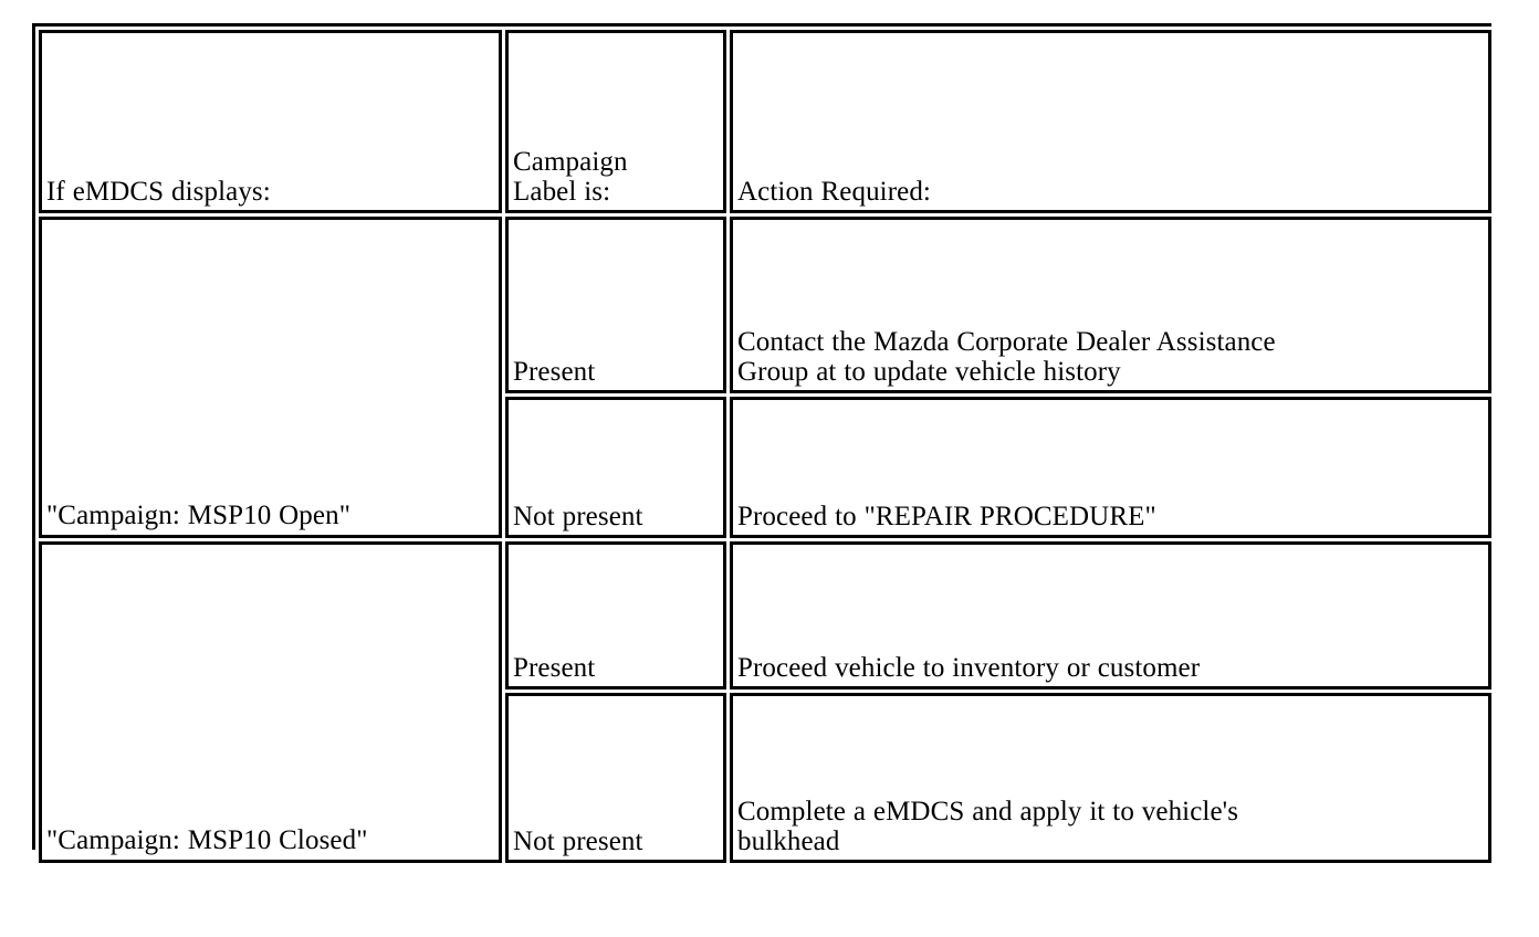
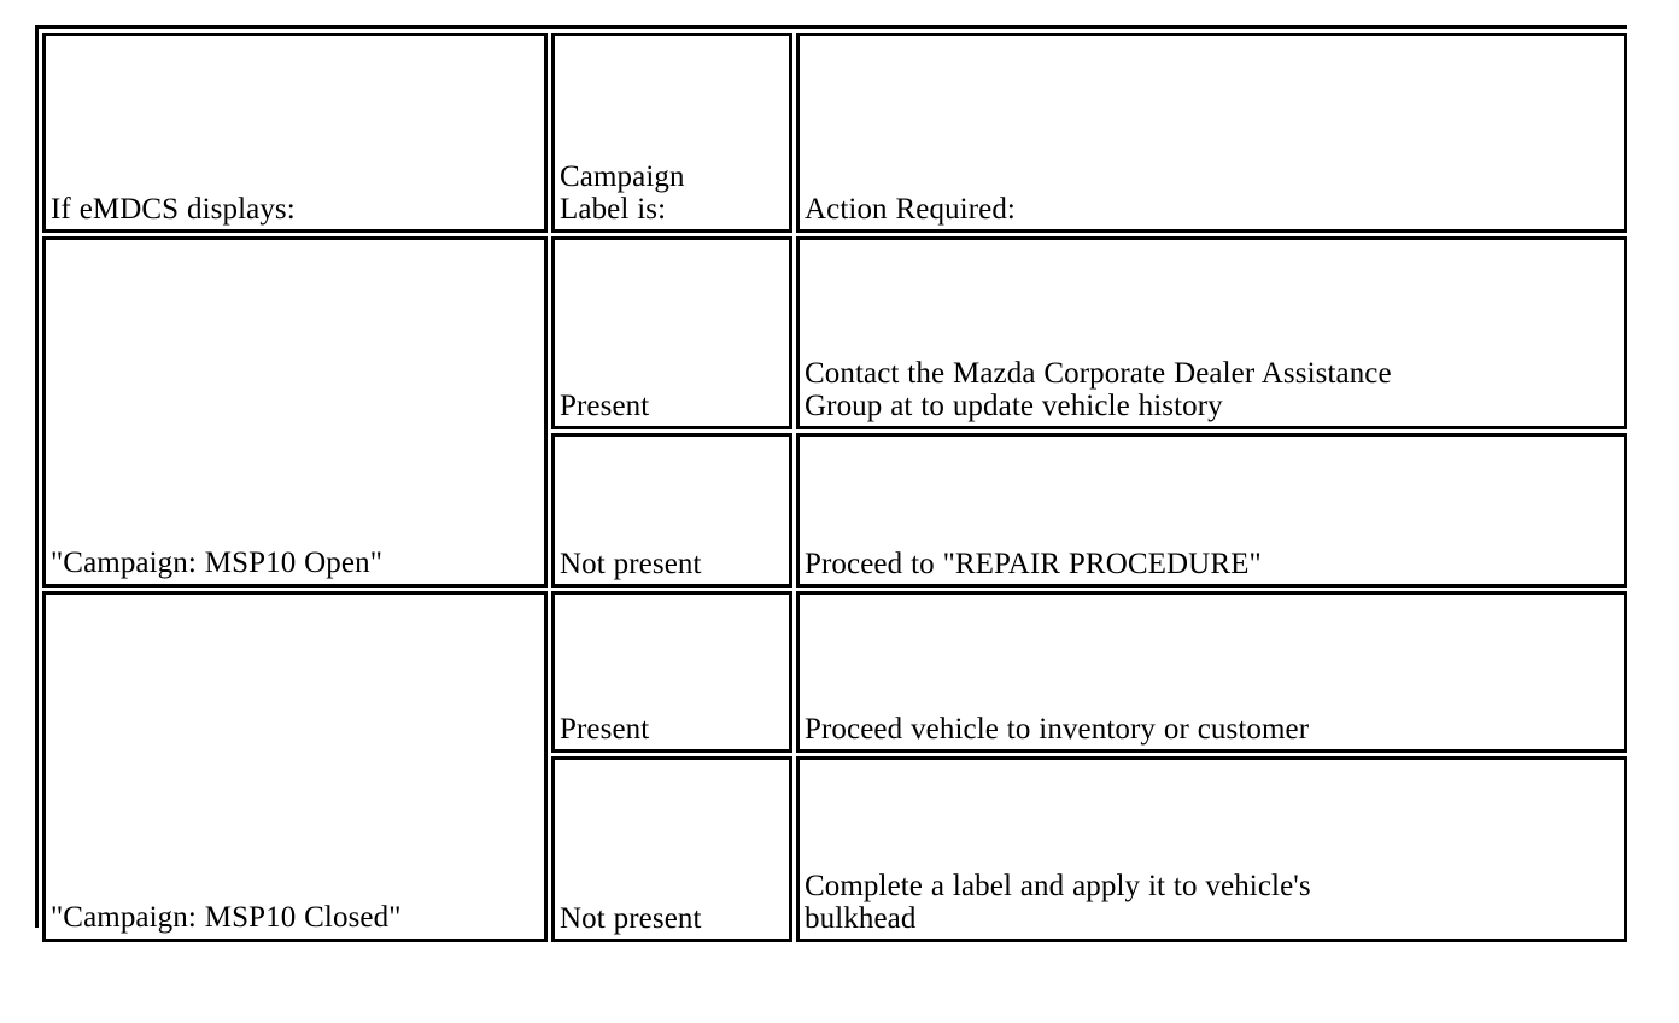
  If eMDCS displays:	Campaign Label is:	Action Required:
  "Campaign: MSP10 Open"	Present	Contact the Mazda Corporate Dealer Assistance Group at to update vehicle history
  Not present	Proceed to "REPAIR PROCEDURE"
  "Campaign: MSP10 Closed"	Present	Proceed vehicle to inventory or customer
- Not present	Complete a eMDCS and apply it to vehicle's bulkhead
+ Not present	Complete a label and apply it to vehicle's bulkhead
